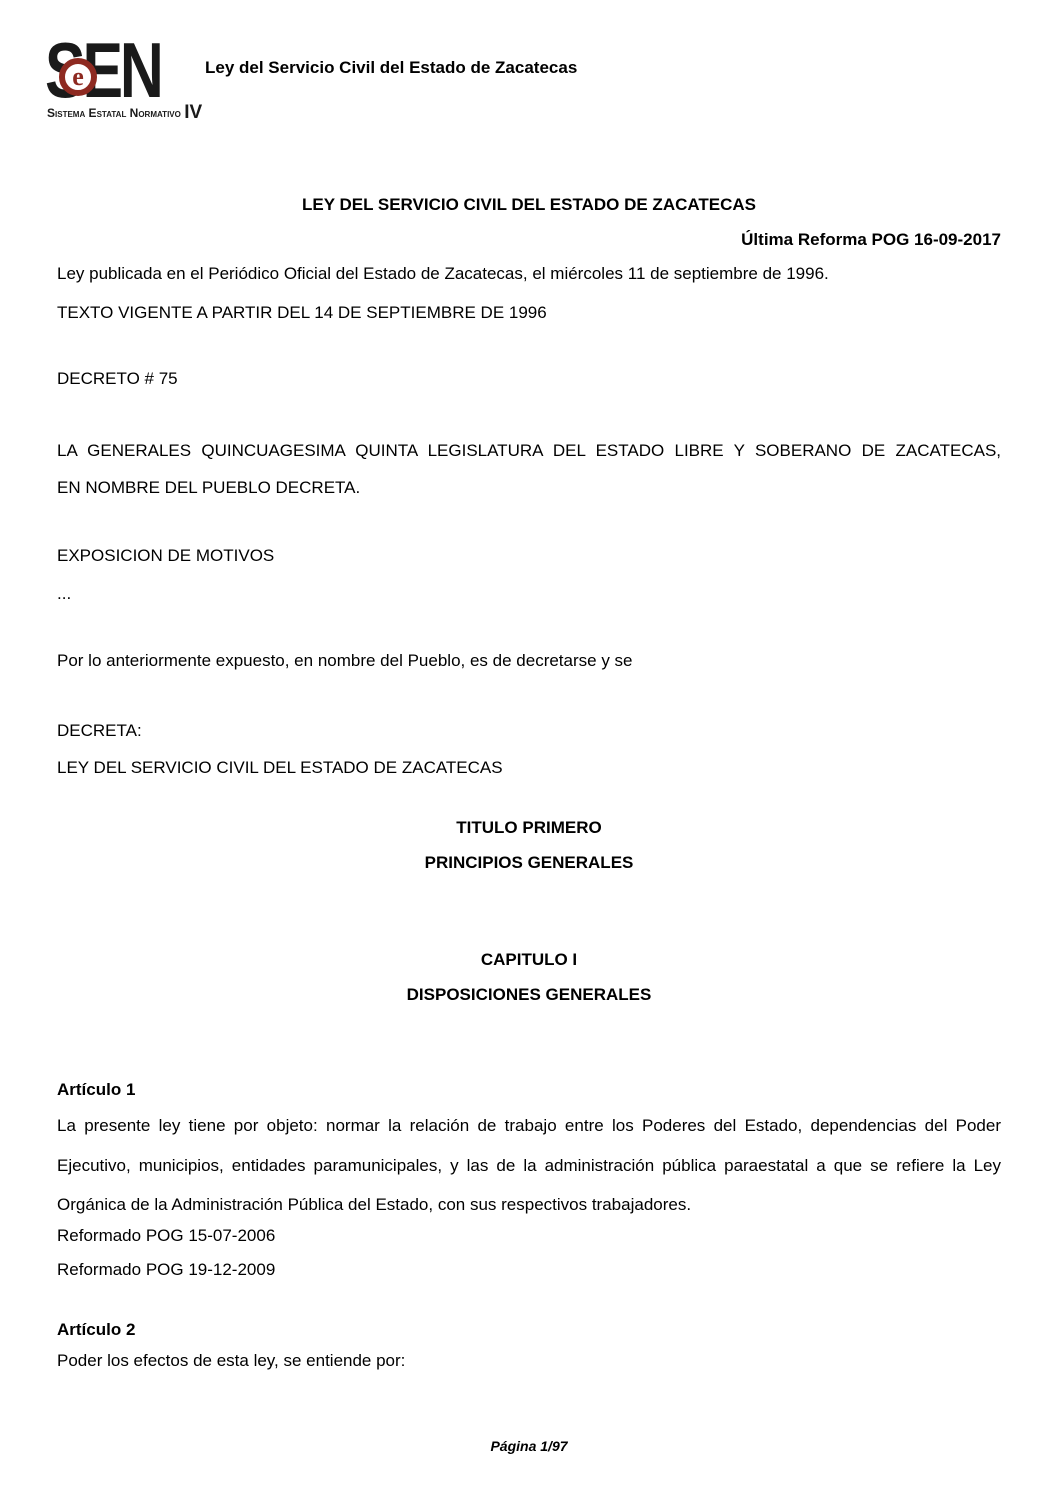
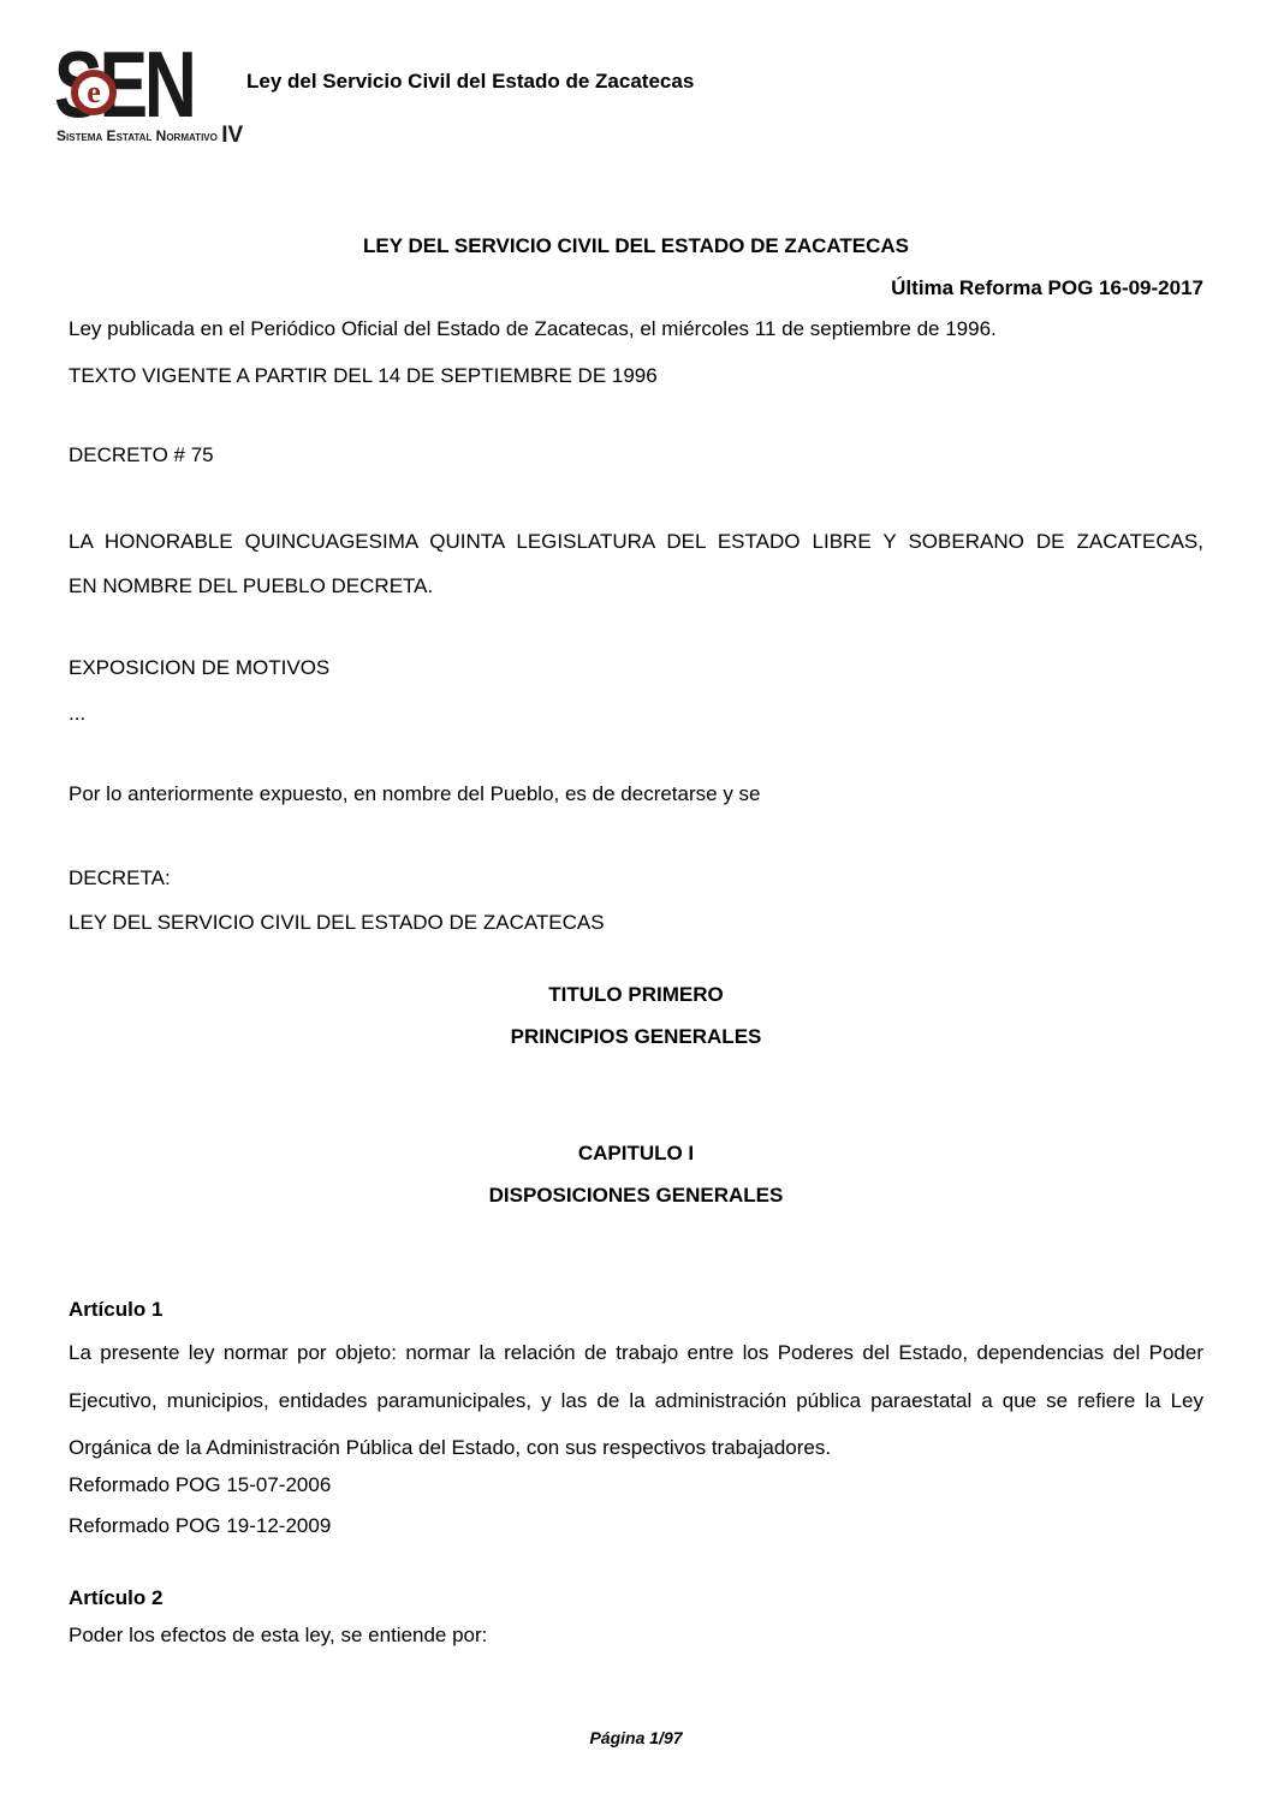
  EN
  e
  Sistema Estatal Normativo IV
  Ley del Servicio Civil del Estado de Zacatecas
  LEY DEL SERVICIO CIVIL DEL ESTADO DE ZACATECAS
  Última Reforma POG 16-09-2017
  Ley publicada en el Periódico Oficial del Estado de Zacatecas, el miércoles 11 de septiembre de 1996.
  TEXTO VIGENTE A PARTIR DEL 14 DE SEPTIEMBRE DE 1996
  DECRETO # 75
- LA GENERALES QUINCUAGESIMA QUINTA LEGISLATURA DEL ESTADO LIBRE Y SOBERANO DE ZACATECAS,
+ LA HONORABLE QUINCUAGESIMA QUINTA LEGISLATURA DEL ESTADO LIBRE Y SOBERANO DE ZACATECAS,
  EN NOMBRE DEL PUEBLO DECRETA.
  EXPOSICION DE MOTIVOS
  ...
  Por lo anteriormente expuesto, en nombre del Pueblo, es de decretarse y se
  DECRETA:
  LEY DEL SERVICIO CIVIL DEL ESTADO DE ZACATECAS
  TITULO PRIMERO
  PRINCIPIOS GENERALES
  CAPITULO I
  DISPOSICIONES GENERALES
  Artículo 1
- La presente ley tiene por objeto: normar la relación de trabajo entre los Poderes del Estado, dependencias del Poder
+ La presente ley normar por objeto: normar la relación de trabajo entre los Poderes del Estado, dependencias del Poder
  Ejecutivo, municipios, entidades paramunicipales, y las de la administración pública paraestatal a que se refiere la Ley
  Orgánica de la Administración Pública del Estado, con sus respectivos trabajadores.
  Reformado POG 15-07-2006
  Reformado POG 19-12-2009
  Artículo 2
  Poder los efectos de esta ley, se entiende por:
  Página 1/97
